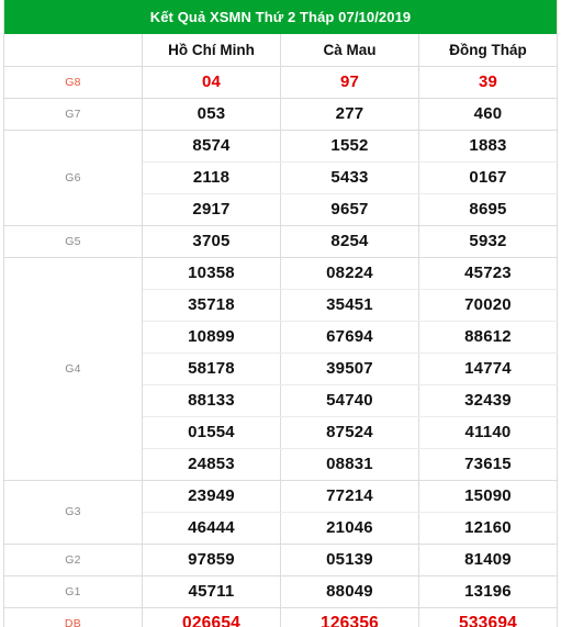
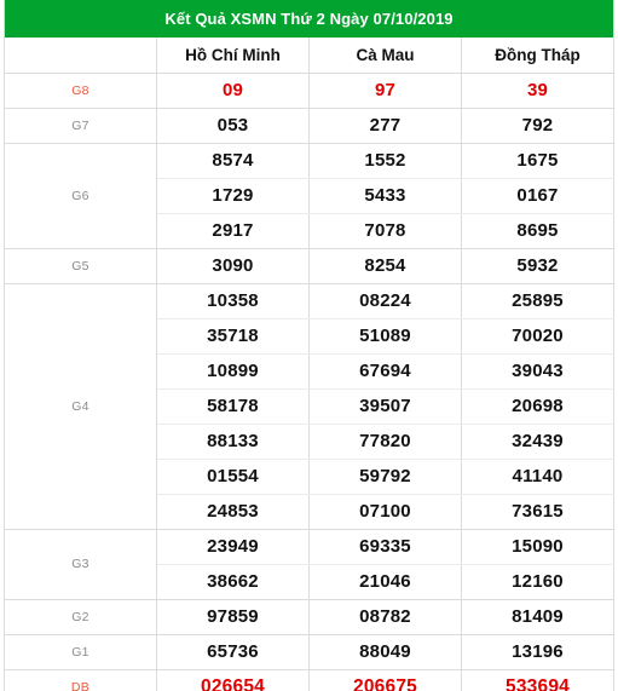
- Kết Quả XSMN Thứ 2 Tháp 07/10/2019
+ Kết Quả XSMN Thứ 2 Ngày 07/10/2019
  	Hồ Chí Minh	Cà Mau	Đồng Tháp
- G8	04	97	39
+ G8	09	97	39
- G7	053	277	460
+ G7	053	277	792
- G6	8574	1552	1883
+ G6	8574	1552	1675
- 2118	5433	0167
+ 1729	5433	0167
- 2917	9657	8695
+ 2917	7078	8695
- G5	3705	8254	5932
+ G5	3090	8254	5932
- G4	10358	08224	45723
+ G4	10358	08224	25895
- 35718	35451	70020
+ 35718	51089	70020
- 10899	67694	88612
+ 10899	67694	39043
- 58178	39507	14774
+ 58178	39507	20698
- 88133	54740	32439
+ 88133	77820	32439
- 01554	87524	41140
+ 01554	59792	41140
- 24853	08831	73615
+ 24853	07100	73615
- G3	23949	77214	15090
+ G3	23949	69335	15090
- 46444	21046	12160
+ 38662	21046	12160
- G2	97859	05139	81409
+ G2	97859	08782	81409
- G1	45711	88049	13196
+ G1	65736	88049	13196
- DB	026654	126356	533694
+ DB	026654	206675	533694
